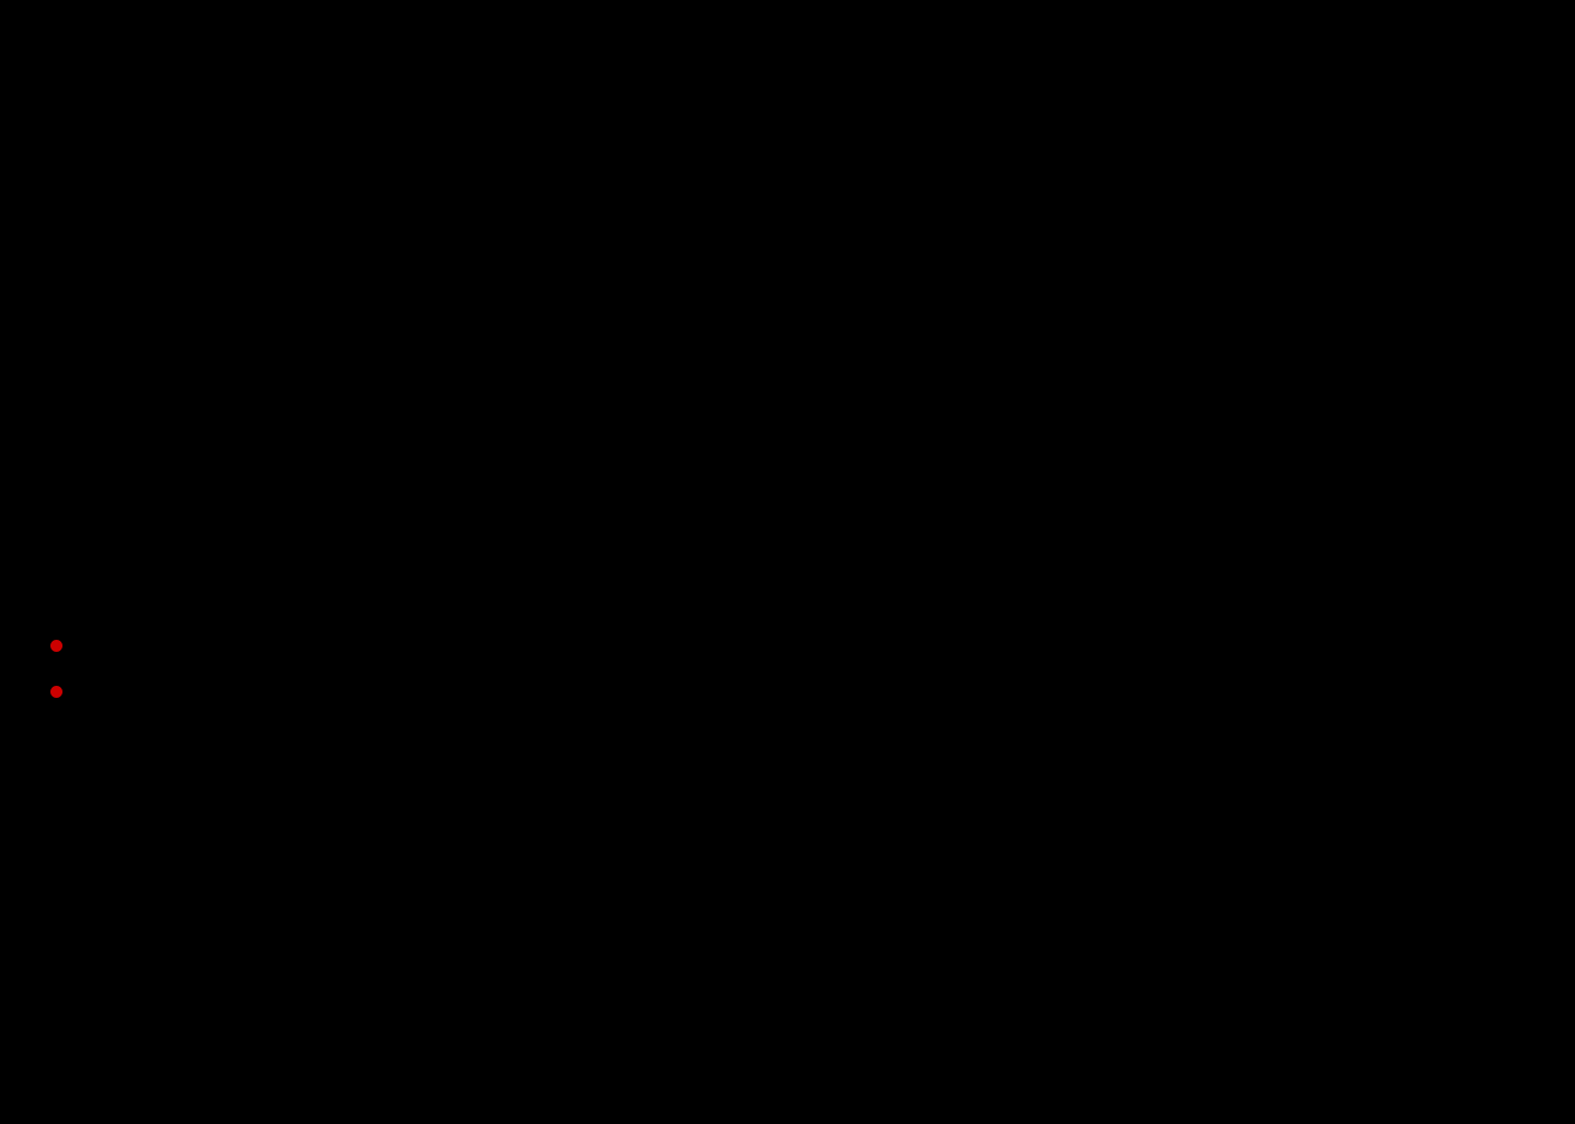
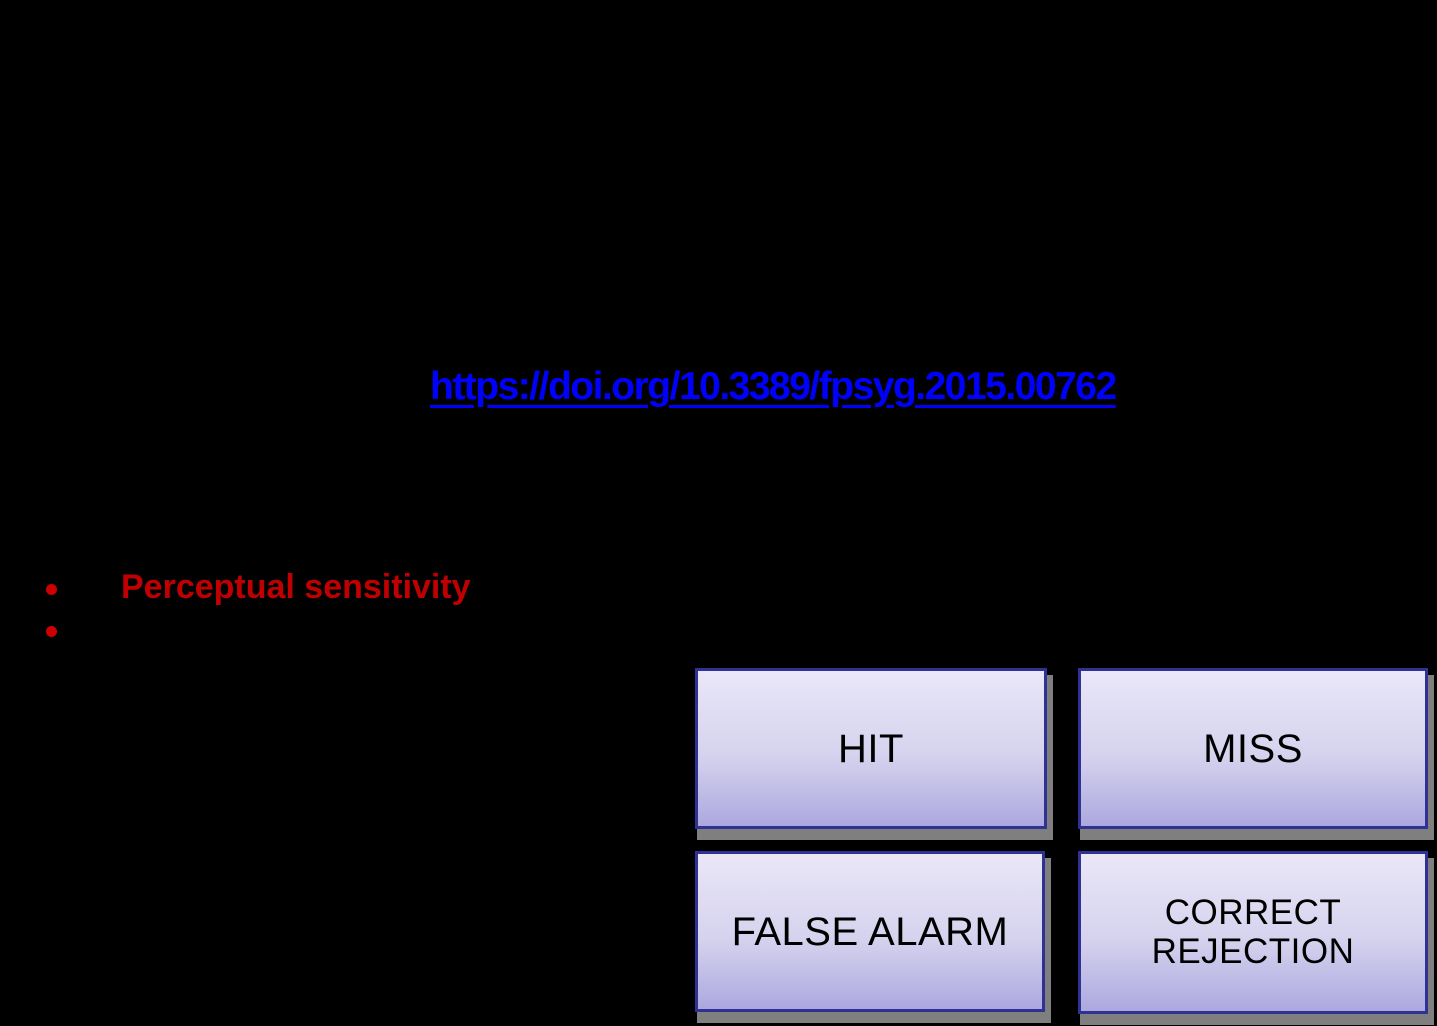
+ https://doi.org/10.3389/fpsyg.2015.00762
+ Perceptual sensitivity
+ HIT
+ MISS
+ FALSE ALARM
+ CORRECT REJECTION
